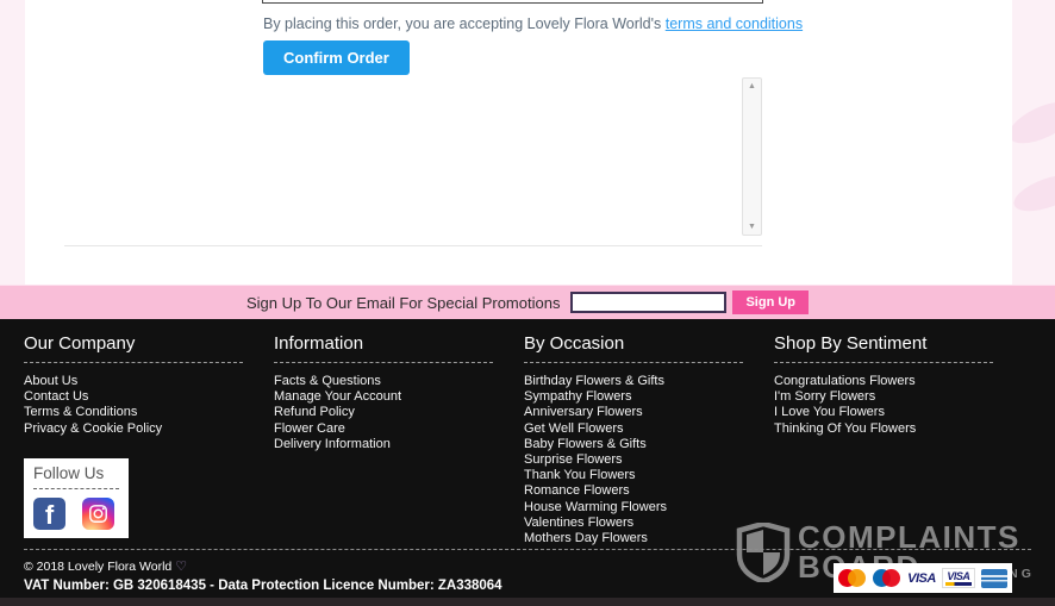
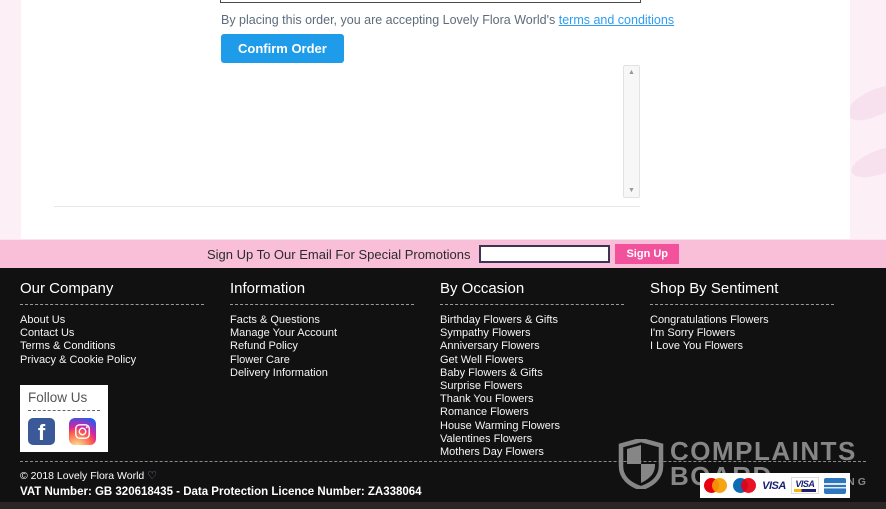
  By placing this order, you are accepting Lovely Flora World's terms and conditions
  Confirm Order
  Sign Up To Our Email For Special Promotions
  Sign Up
  Our Company
  About Us
  Contact Us
  Terms & Conditions
  Privacy & Cookie Policy
  Information
  Facts & Questions
  Manage Your Account
  Refund Policy
  Flower Care
  Delivery Information
  By Occasion
  Birthday Flowers & Gifts
  Sympathy Flowers
  Anniversary Flowers
  Get Well Flowers
  Baby Flowers & Gifts
  Surprise Flowers
  Thank You Flowers
  Romance Flowers
  House Warming Flowers
  Valentines Flowers
  Mothers Day Flowers
  Shop By Sentiment
  Congratulations Flowers
  I'm Sorry Flowers
  I Love You Flowers
- Thinking Of You Flowers
  Follow Us
  f
  © 2018 Lovely Flora World ♡
  VAT Number: GB 320618435 - Data Protection Licence Number: ZA338064
  COMPLAINTS
  VISA
  VISA
